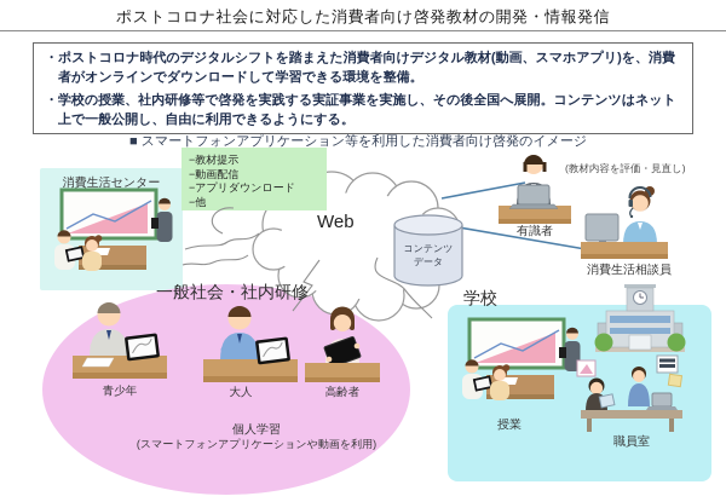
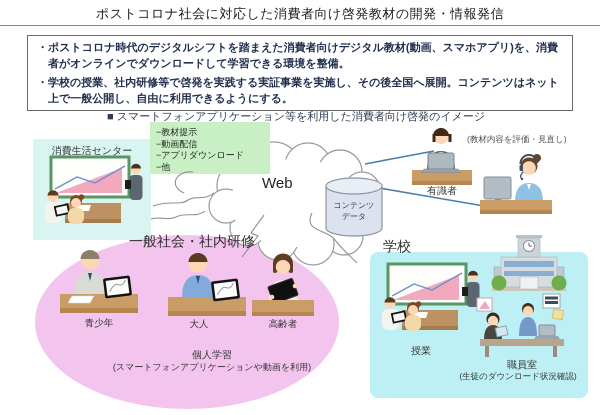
  ポストコロナ社会に対応した消費者向け啓発教材の開発・情報発信
  ・ポストコロナ時代のデジタルシフトを踏まえた消費者向けデジタル教材(動画、スマホアプリ)を、消費者がオンラインでダウンロードして学習できる環境を整備。
  ・学校の授業、社内研修等で啓発を実践する実証事業を実施し、その後全国へ展開。コンテンツはネット上で一般公開し、自由に利用できるようにする。
  ■ スマートフォンアプリケーション等を利用した消費者向け啓発のイメージ
  消費生活センター
  −教材提示
  −動画配信
  −アプリダウンロード
  −他
  Web
  コンテンツ
  データ
  (教材内容を評価・見直し)
  有識者
- 消費生活相談員
  一般社会・社内研修
  学校
  青少年
  大人
  高齢者
  個人学習
  (スマートフォンアプリケーションや動画を利用)
  授業
  職員室
+ (生徒のダウンロード状況確認)
